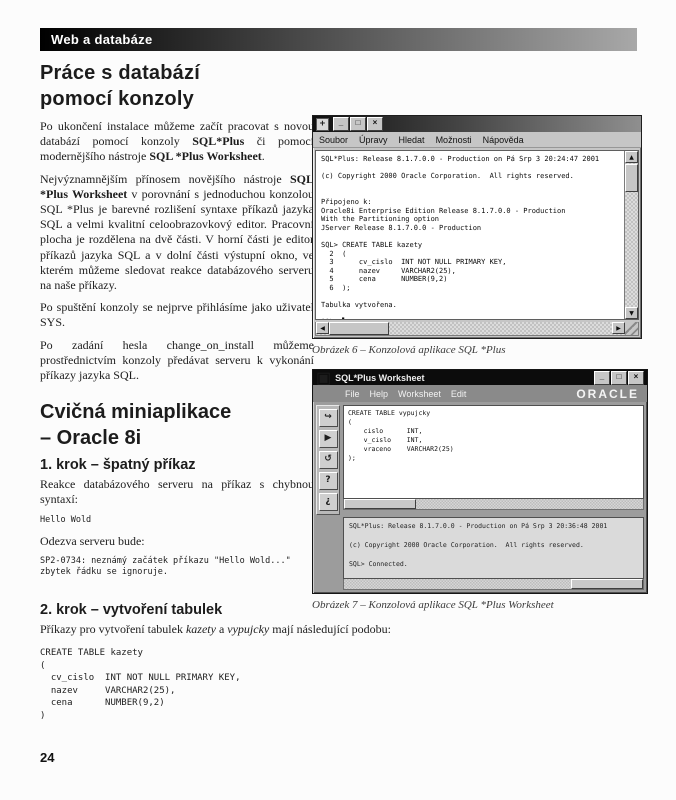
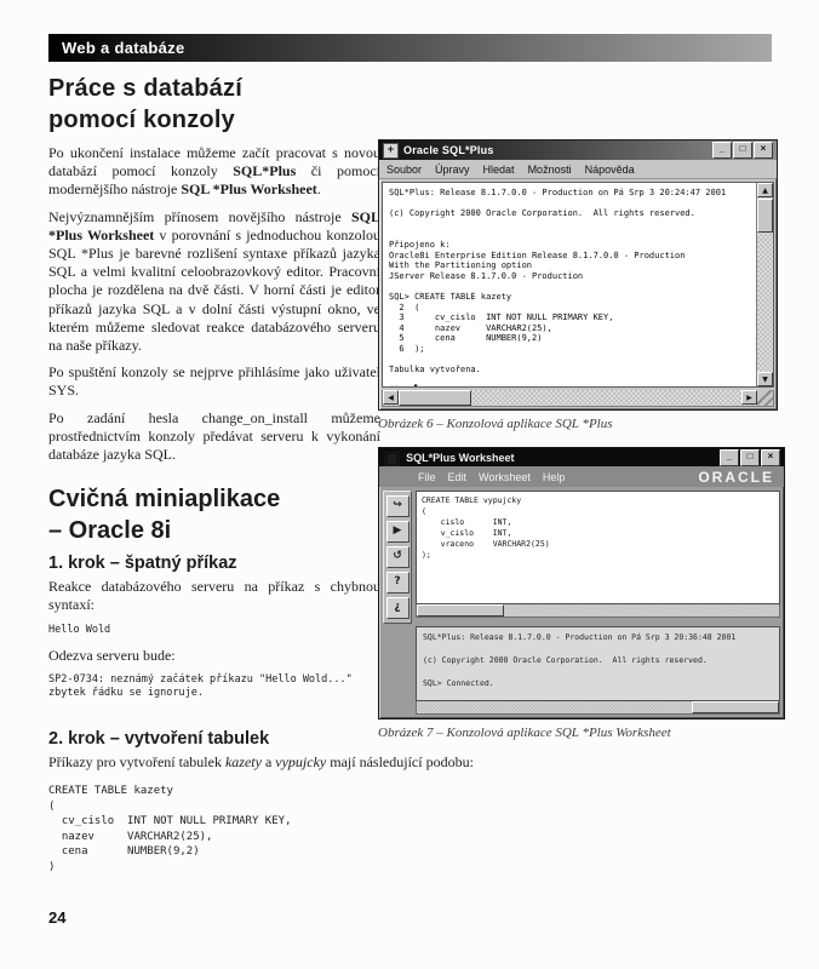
  Web a databáze
  Práce s databází
  pomocí konzoly
  Po ukončení instalace můžeme začít pracovat s novou databází pomocí konzoly SQL*Plus či pomoc modernějšího nástroje SQL *Plus Worksheet.
  Nejvýznamnějším přínosem novějšího nástroje SQL *Plus Worksheet v porovnání s jednoduchou konzolou SQL *Plus je barevné rozlišení syntaxe příkazů jazyk SQL a velmi kvalitní celoobrazovkový editor. Pracovn plocha je rozdělena na dvě části. V horní části je edito příkazů jazyka SQL a v dolní části výstupní okno, v kterém můžeme sledovat reakce databázového serveru na naše příkazy.
  Po spuštění konzoly se nejprve přihlásíme jako uživate SYS.
- Po zadání hesla change_on_install můžeme prostřednictvím konzoly předávat serveru k vykonání příkazy jazyka SQL.
+ Po zadání hesla change_on_install můžeme prostřednictvím konzoly předávat serveru k vykonání databáze jazyka SQL.
  Cvičná miniaplikace
  – Oracle 8i
  1. krok – špatný příkaz
  Reakce databázového serveru na příkaz s chybnou syntaxí:
  Hello Wold
  Odezva serveru bude:
  SP2-0734: neznámý začátek příkazu "Hello Wold..."
  zbytek řádku se ignoruje.
  +
+ Oracle SQL*Plus
  _
  □
  ×
  Soubor
  Úpravy
  Hledat
  Možnosti
  Nápověda
  SQL*Plus: Release 8.1.7.0.0 - Production on Pá Srp 3 20:24:47 2001
  (c) Copyright 2000 Oracle Corporation. All rights reserved.
  Připojeno k:
  Oracle8i Enterprise Edition Release 8.1.7.0.0 - Production
  With the Partitioning option
  JServer Release 8.1.7.0.0 - Production
  SQL> CREATE TABLE kazety
  2 (
  3 cv_cislo INT NOT NULL PRIMARY KEY,
  4 nazev VARCHAR2(25),
  5 cena NUMBER(9,2)
  6 );
  Tabulka vytvořena.
  Obrázek 6 – Konzolová aplikace SQL *Plus
  ▣
  SQL*Plus Worksheet
  _
  □
  ×
  File
- Help
+ Edit
  Worksheet
- Edit
+ Help
  ORACLE
  ↪
  ▶
  ↺
  ?
  ¿
  CREATE TABLE vypujcky
  (
  cislo INT,
  v_cislo INT,
  vraceno VARCHAR2(25)
  );
  SQL*Plus: Release 8.1.7.0.0 - Production on Pá Srp 3 20:36:48 2001
  (c) Copyright 2000 Oracle Corporation. All rights reserved.
  SQL> Connected.
  Obrázek 7 – Konzolová aplikace SQL *Plus Worksheet
  2. krok – vytvoření tabulek
  Příkazy pro vytvoření tabulek kazety a vypujcky mají následující podobu:
  CREATE TABLE kazety
  (
  cv_cislo INT NOT NULL PRIMARY KEY,
  nazev VARCHAR2(25),
  cena NUMBER(9,2)
  )
  24
